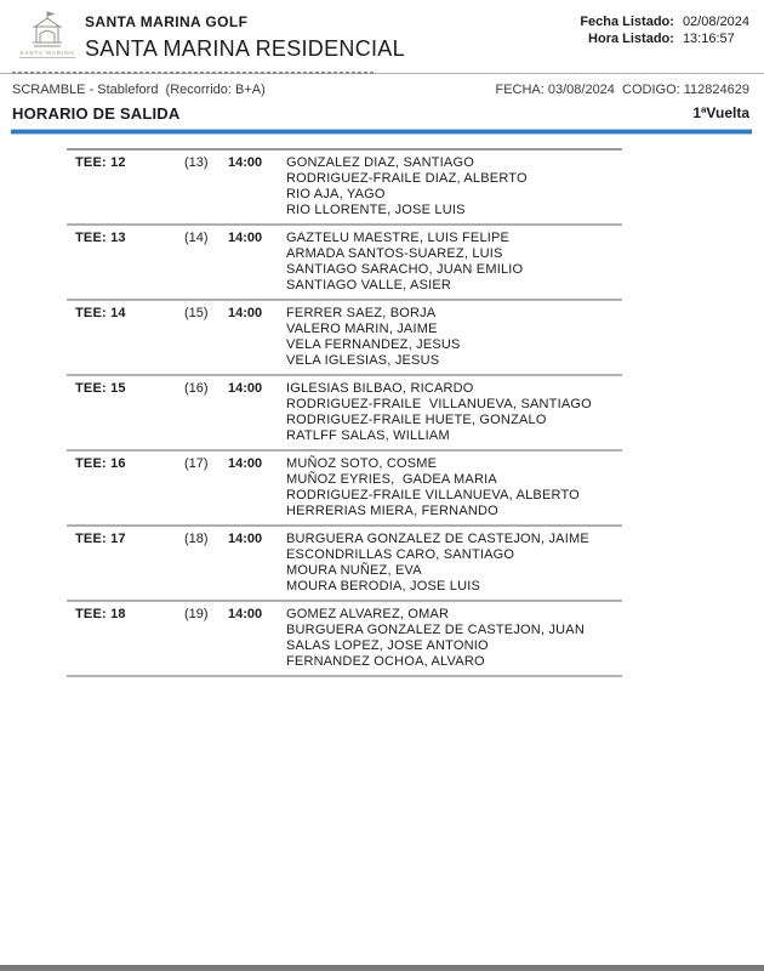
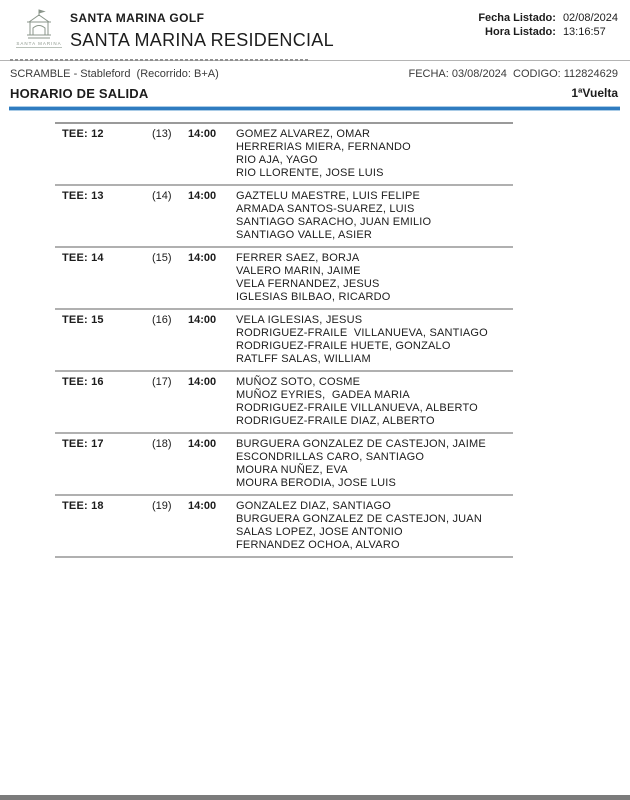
  SANTA MARINA GOLF
  SANTA MARINA RESIDENCIAL
  Fecha Listado:
  02/08/2024
  Hora Listado:
  13:16:57
  SCRAMBLE - Stableford (Recorrido: B+A)
  FECHA: 03/08/2024 CODIGO: 112824629
  HORARIO DE SALIDA
  1ªVuelta
  TEE: 12
  (13)
  14:00
- GONZALEZ DIAZ, SANTIAGO
+ GOMEZ ALVAREZ, OMAR
- RODRIGUEZ-FRAILE DIAZ, ALBERTO
+ HERRERIAS MIERA, FERNANDO
  RIO AJA, YAGO
  RIO LLORENTE, JOSE LUIS
  TEE: 13
  (14)
  14:00
  GAZTELU MAESTRE, LUIS FELIPE
  ARMADA SANTOS-SUAREZ, LUIS
  SANTIAGO SARACHO, JUAN EMILIO
  SANTIAGO VALLE, ASIER
  TEE: 14
  (15)
  14:00
  FERRER SAEZ, BORJA
  VALERO MARIN, JAIME
  VELA FERNANDEZ, JESUS
- VELA IGLESIAS, JESUS
+ IGLESIAS BILBAO, RICARDO
  TEE: 15
  (16)
  14:00
- IGLESIAS BILBAO, RICARDO
+ VELA IGLESIAS, JESUS
  RODRIGUEZ-FRAILE VILLANUEVA, SANTIAGO
  RODRIGUEZ-FRAILE HUETE, GONZALO
  RATLFF SALAS, WILLIAM
  TEE: 16
  (17)
  14:00
  MUÑOZ SOTO, COSME
  MUÑOZ EYRIES, GADEA MARIA
  RODRIGUEZ-FRAILE VILLANUEVA, ALBERTO
- HERRERIAS MIERA, FERNANDO
+ RODRIGUEZ-FRAILE DIAZ, ALBERTO
  TEE: 17
  (18)
  14:00
  BURGUERA GONZALEZ DE CASTEJON, JAIME
  ESCONDRILLAS CARO, SANTIAGO
  MOURA NUÑEZ, EVA
  MOURA BERODIA, JOSE LUIS
  TEE: 18
  (19)
  14:00
- GOMEZ ALVAREZ, OMAR
+ GONZALEZ DIAZ, SANTIAGO
  BURGUERA GONZALEZ DE CASTEJON, JUAN
  SALAS LOPEZ, JOSE ANTONIO
  FERNANDEZ OCHOA, ALVARO
